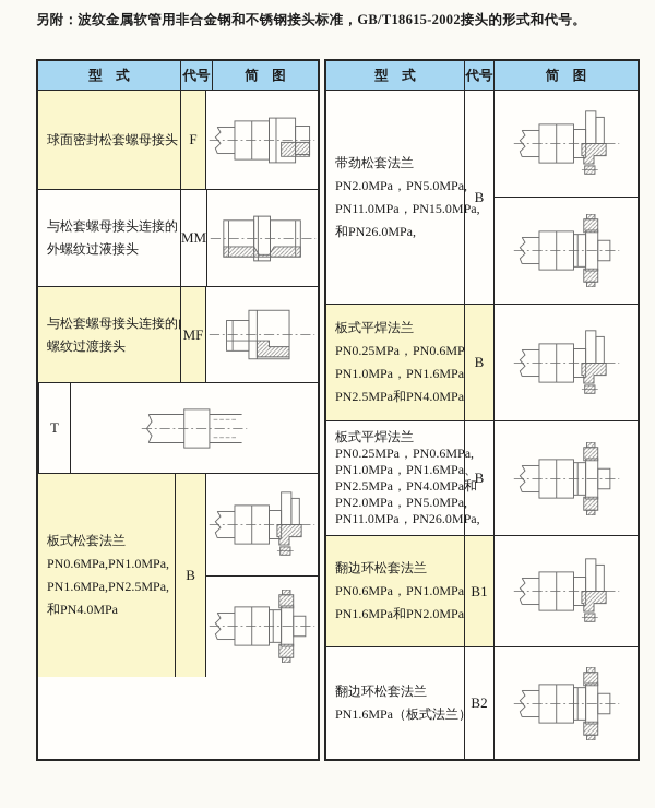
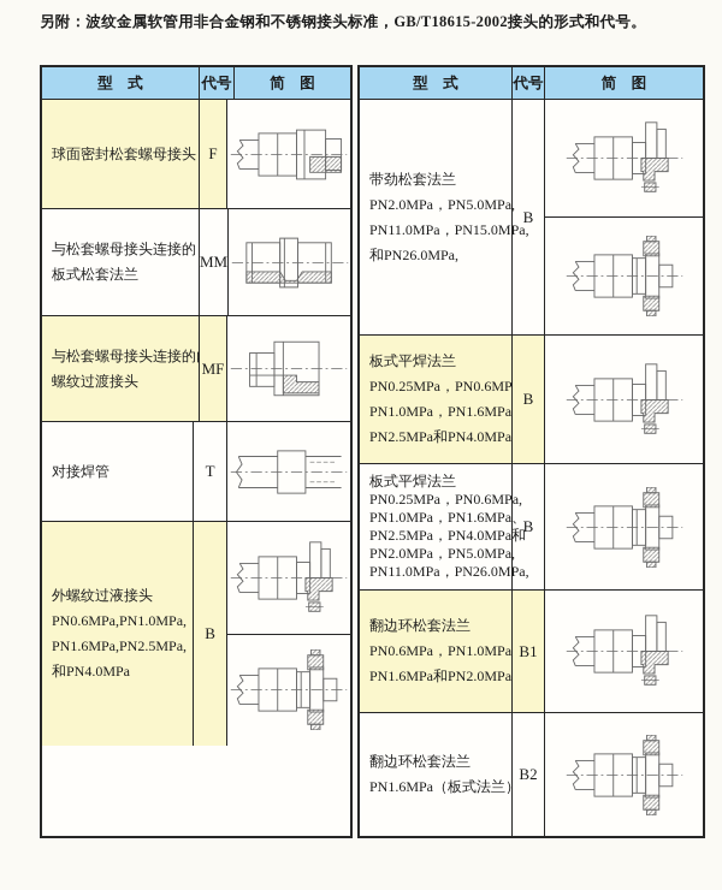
  另附：波纹金属软管用非合金钢和不锈钢接头标准，GB/T18615-2002接头的形式和代号。
  型 式
  代号
  简 图
  球面密封松套螺母接头
  F
  与松套螺母接头连接的
- 外螺纹过液接头
+ 板式松套法兰
  MM
  与松套螺母接头连接的
  螺纹过渡接头
  MF
+ 对接焊管
  T
- 板式松套法兰
+ 外螺纹过液接头
  PN0.6MPa,PN1.0MPa,
  PN1.6MPa,PN2.5MPa,
  和PN4.0MPa
  B
  型 式
  代号
  简 图
  带劲松套法兰
  PN2.0MPa，PN5.0MPa
  PN11.0MPa，PN15.0M
  和PN26.0MPa,
  B
  板式平焊法兰
  PN0.25MPa，PN0.6MP
  PN1.0MPa，PN1.6MPa
  PN2.5MPa和PN4.0MPa
  B
  板式平焊法兰
  PN0.25MPa，PN0.6MP
  PN1.0MPa，PN1.6MPa
  PN2.5MPa，PN4.0MPa
  PN2.0MPa，PN5.0MPa
  PN11.0MPa，PN26.0M
  B
  翻边环松套法兰
  PN0.6MPa，PN1.0MPa
  PN1.6MPa和PN2.0MPa
  B1
  翻边环松套法兰
  PN1.6MPa（板式法兰
  B2
